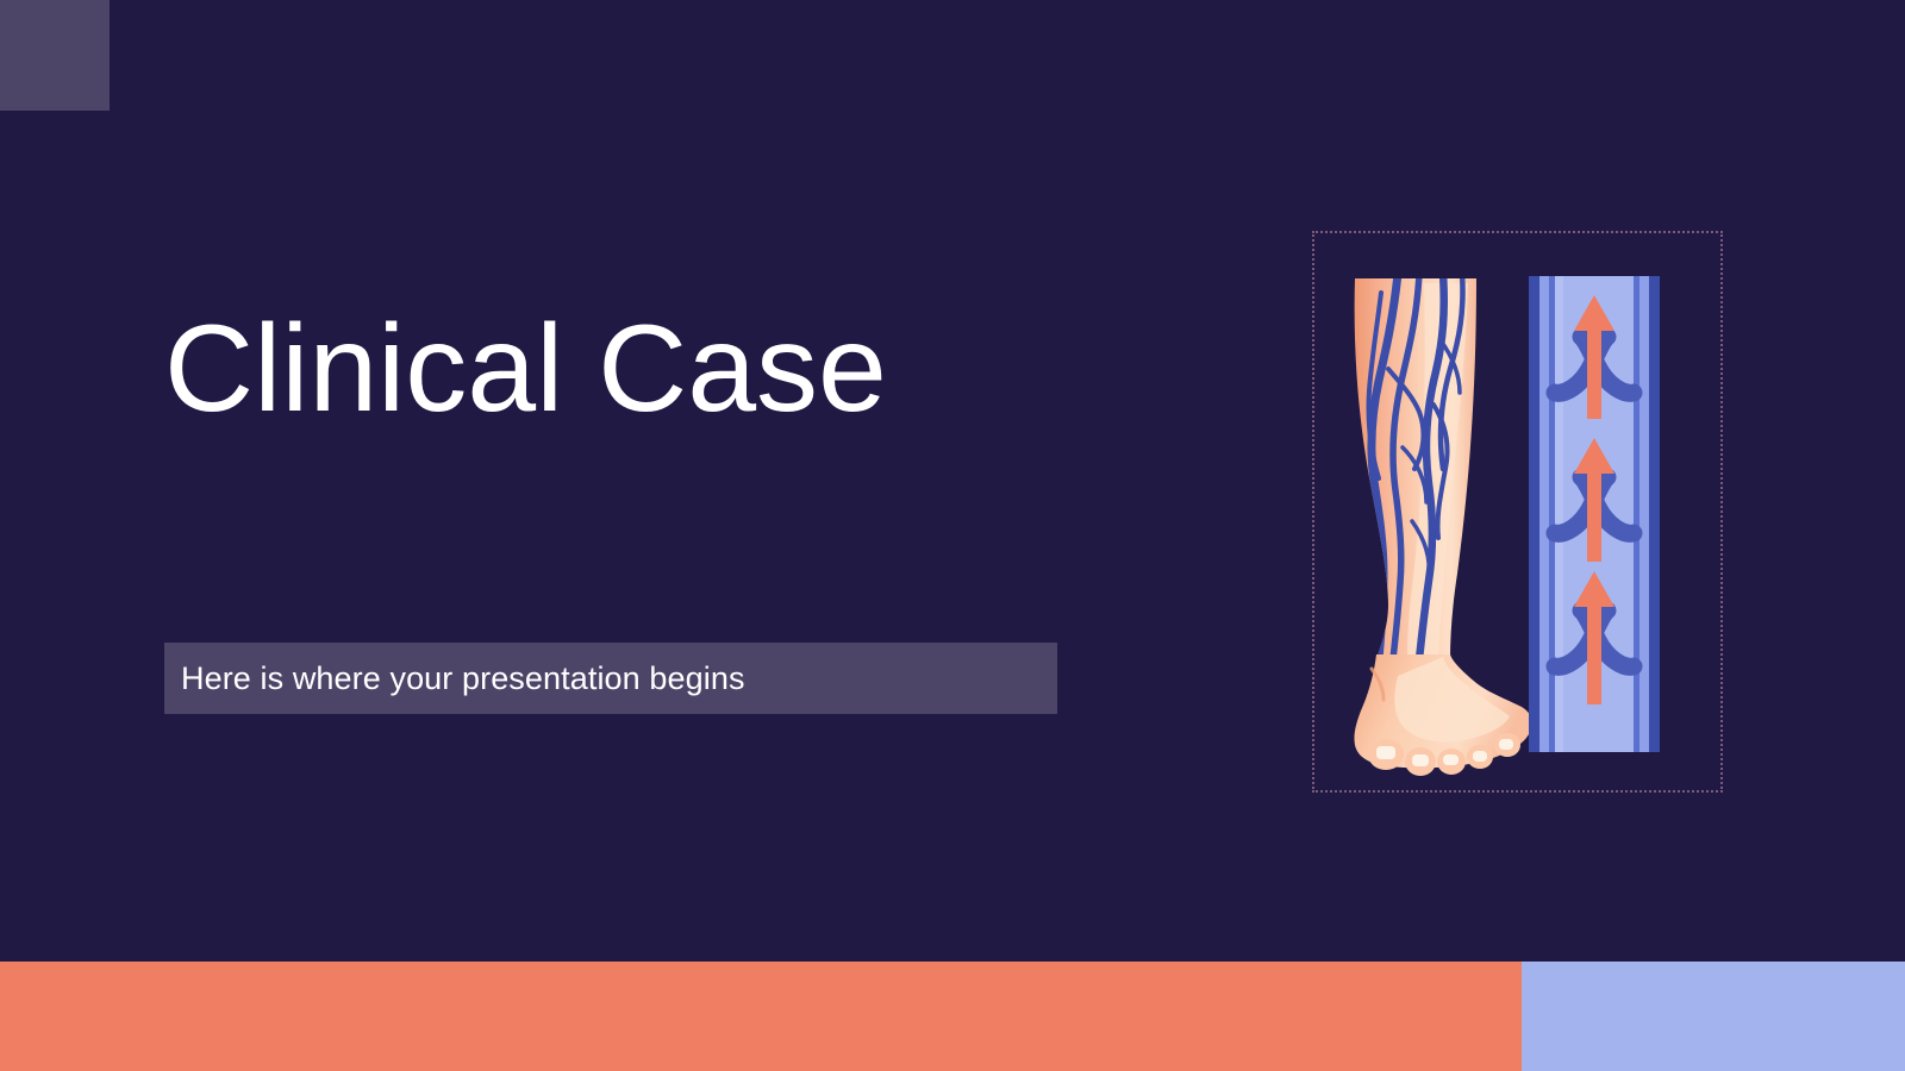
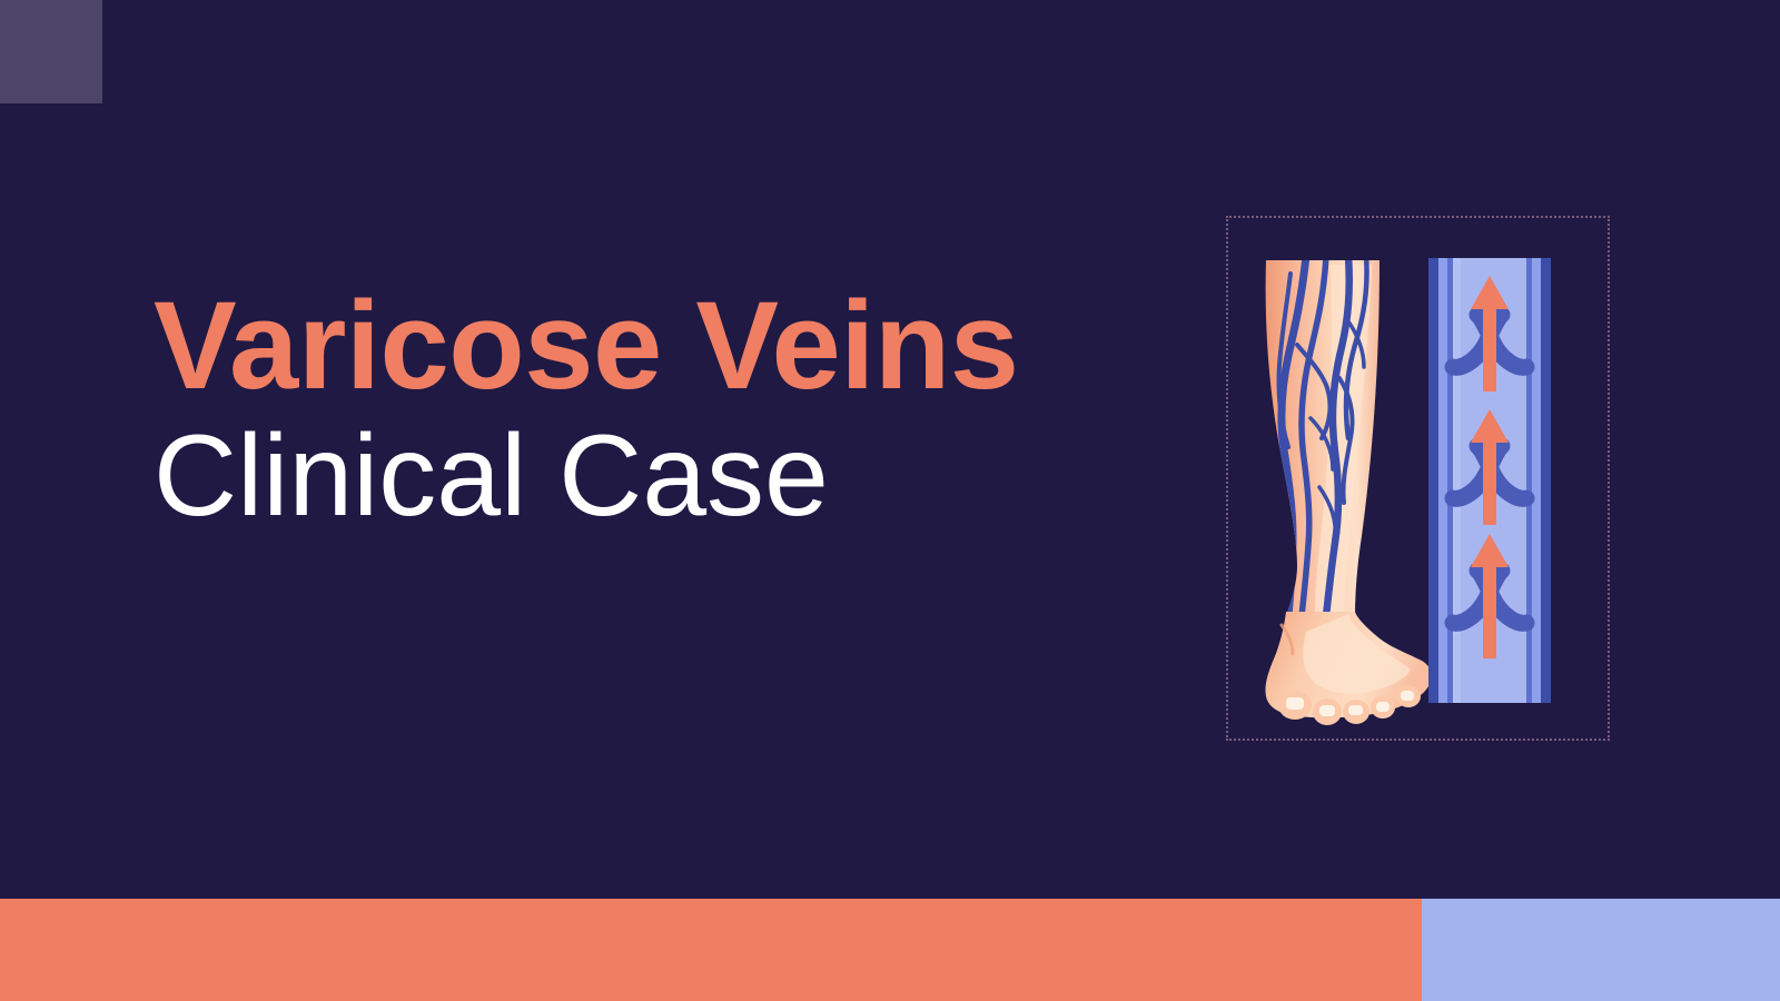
+ Varicose Veins
  Clinical Case
- Here is where your presentation begins
